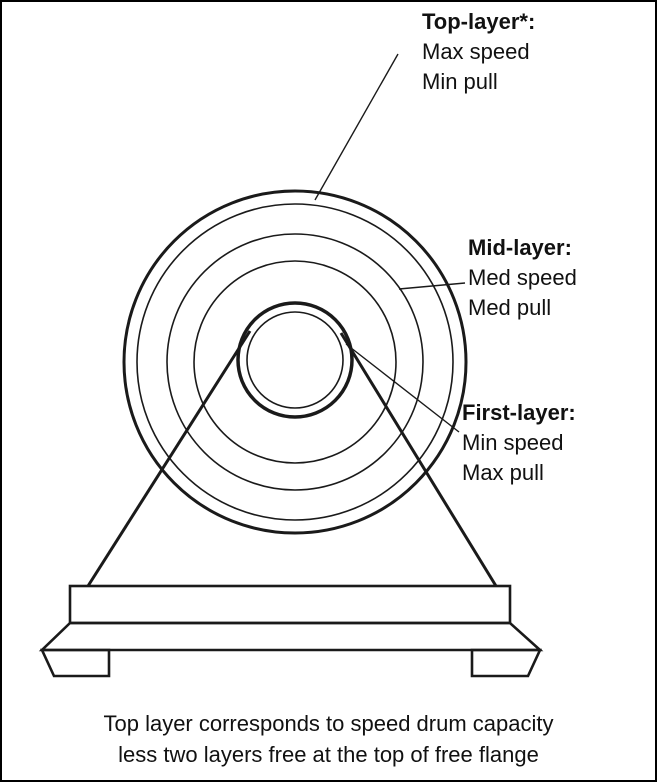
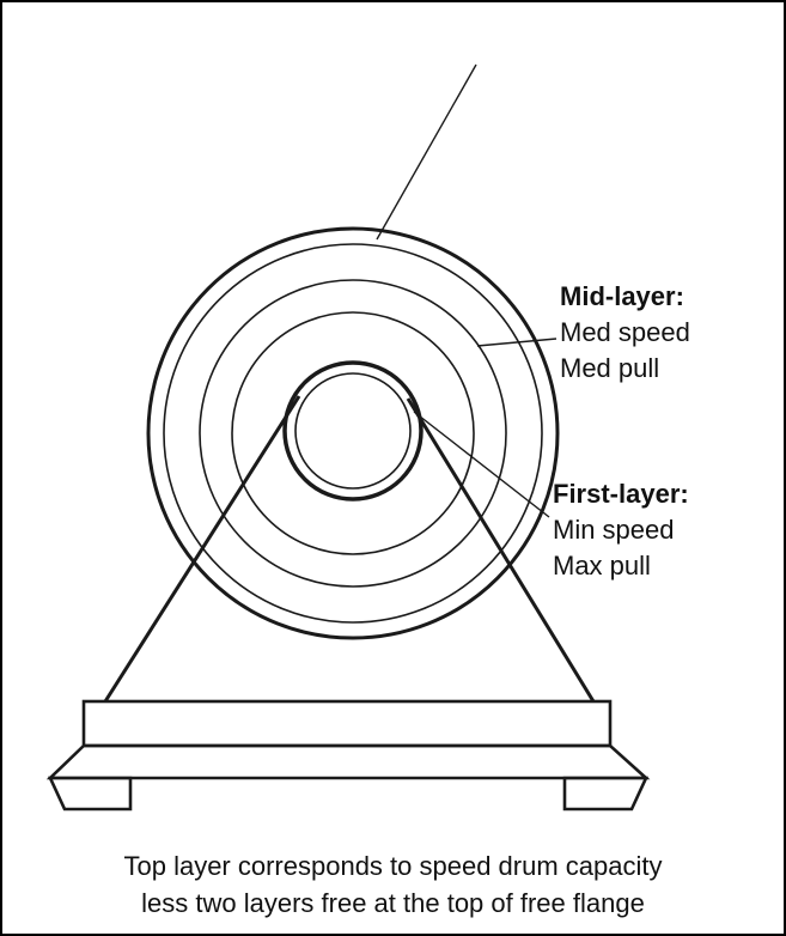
- Top-layer*:
- Max speed
- Min pull
  Mid-layer:
  Med speed
  Med pull
  First-layer:
  Min speed
  Max pull
  Top layer corresponds to speed drum capacity
  less two layers free at the top of free flange
